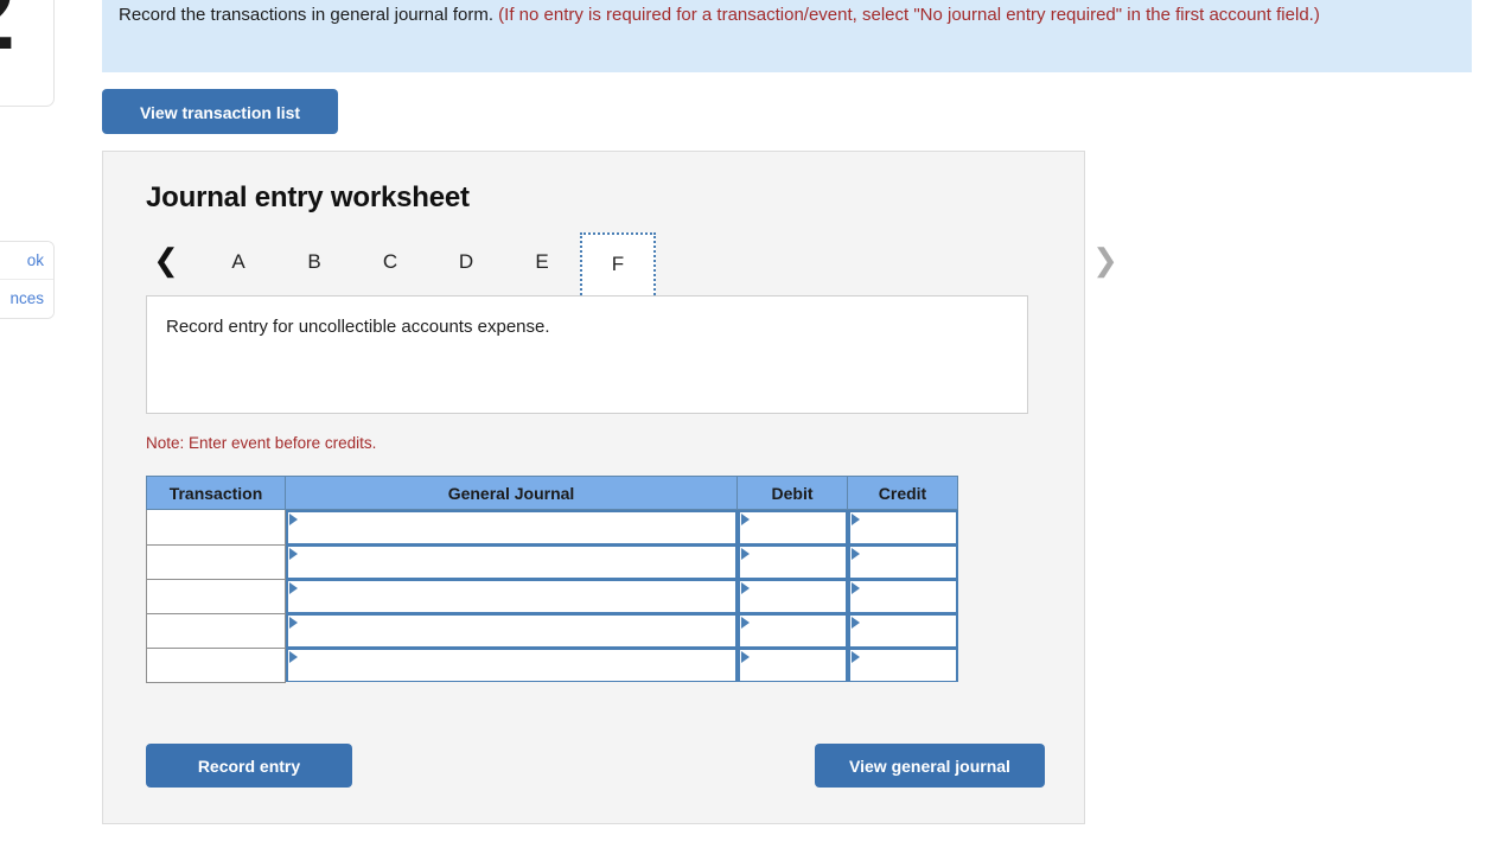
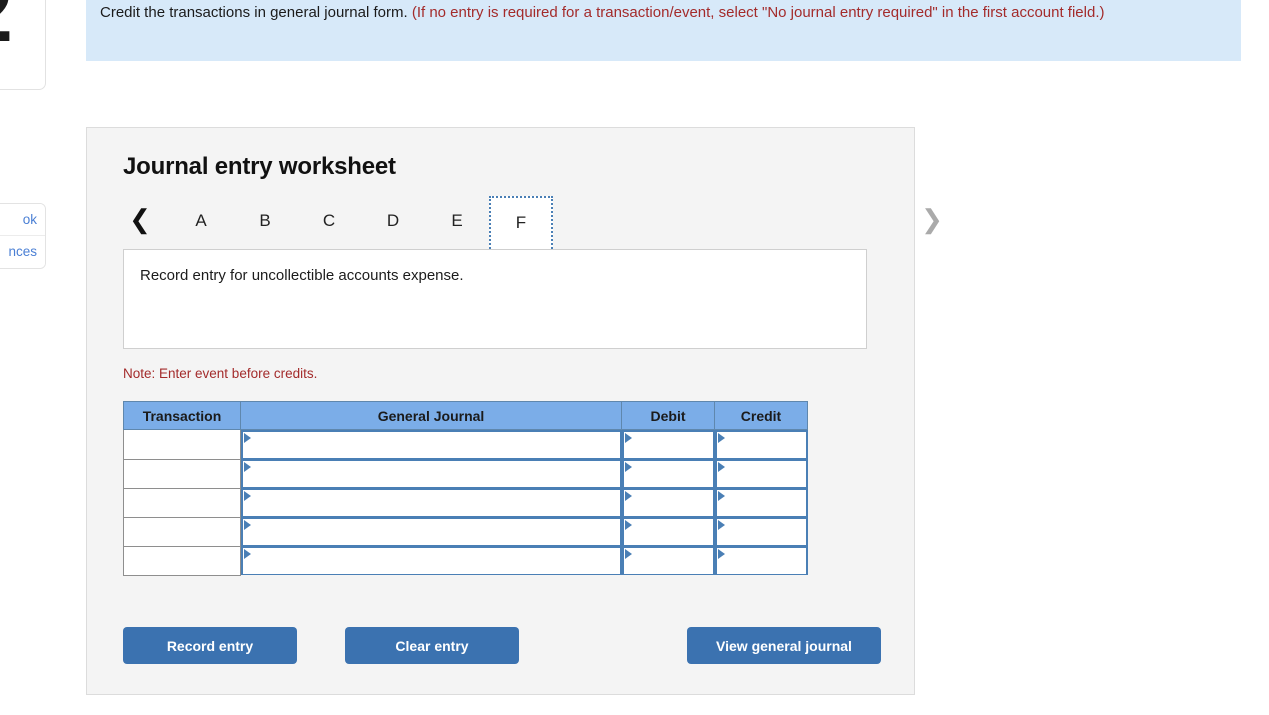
  ok
  nces
- Record the transactions in general journal form. (If no entry is required for a transaction/event, select "No journal entry required" in the first account field.)
+ Credit the transactions in general journal form. (If no entry is required for a transaction/event, select "No journal entry required" in the first account field.)
- View transaction list
  Journal entry worksheet
  ❮
  A
  B
  C
  D
  E
  F
  ❯
  Record entry for uncollectible accounts expense.
  Note: Enter event before credits.
  Transaction	General Journal	Debit	Credit
  Record entry
+ Clear entry
  View general journal
